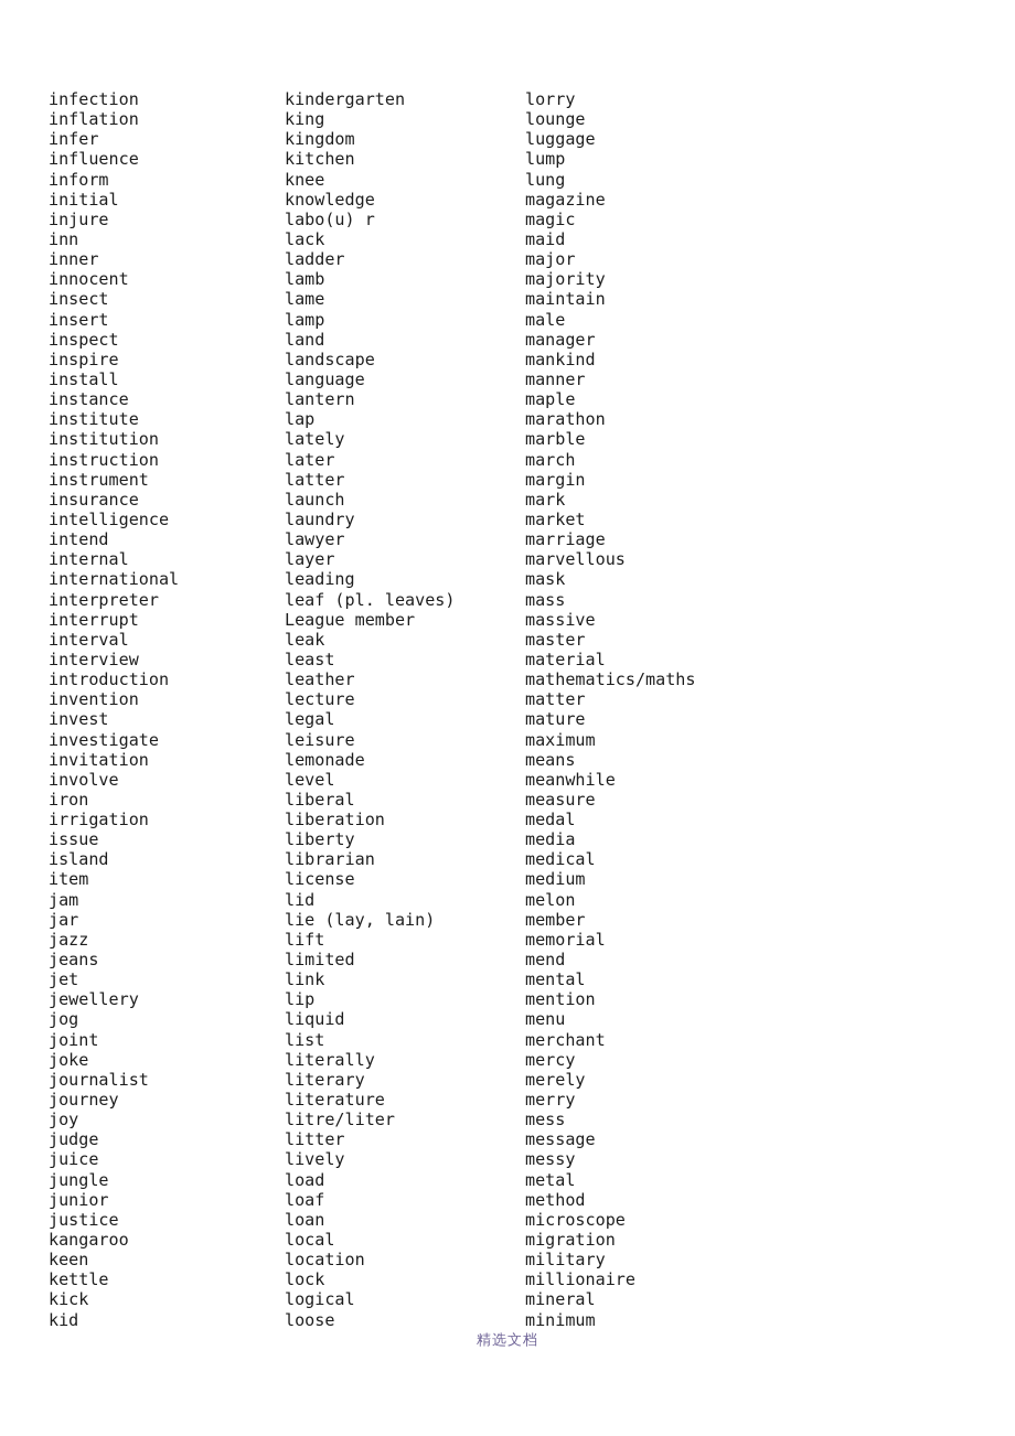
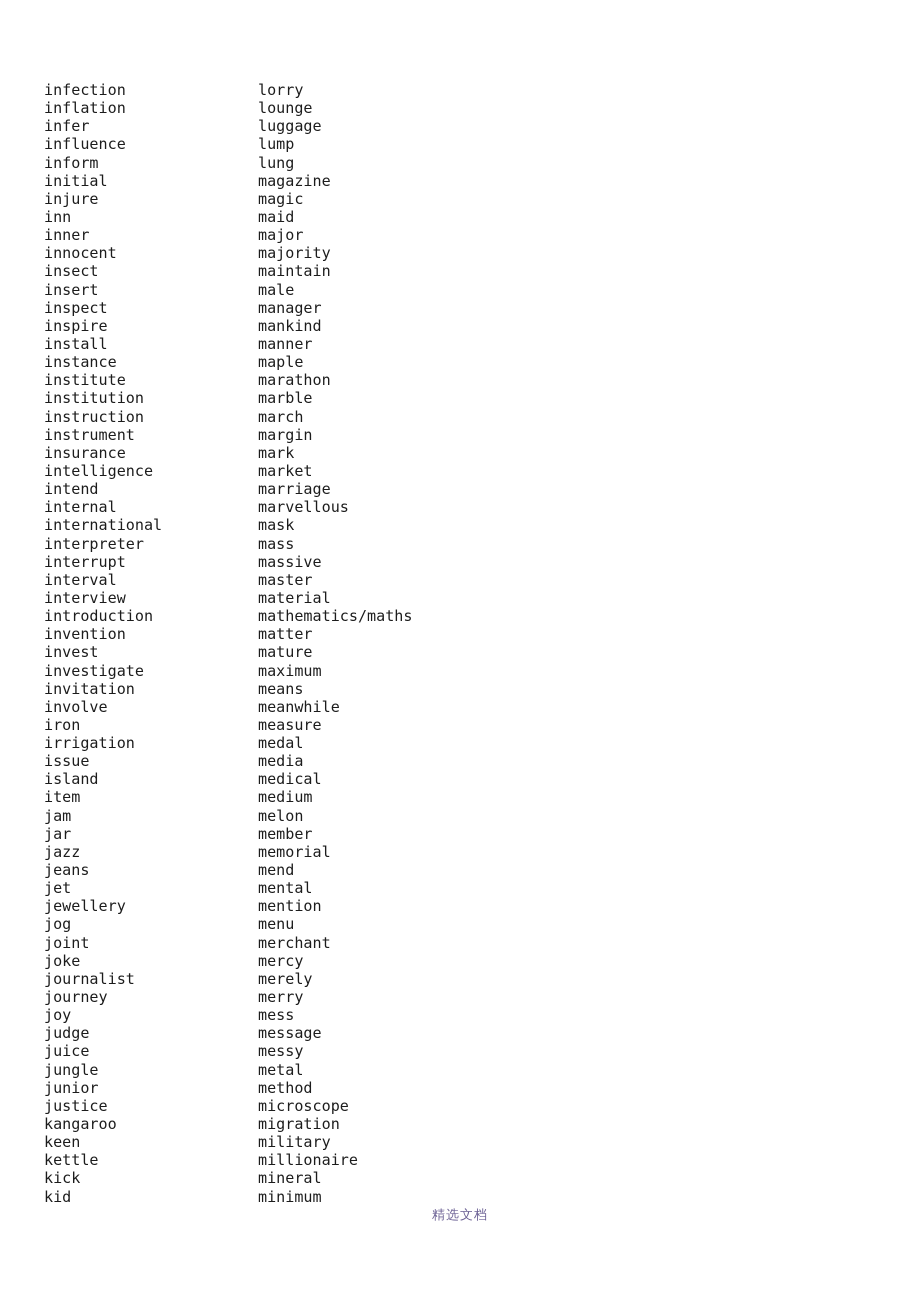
  infection
  inflation
  infer
  influence
  inform
  initial
  injure
  inn
  inner
  innocent
  insect
  insert
  inspect
  inspire
  install
  instance
  institute
  institution
  instruction
  instrument
  insurance
  intelligence
  intend
  internal
  international
  interpreter
  interrupt
  interval
  interview
  introduction
  invention
  invest
  investigate
  invitation
  involve
  iron
  irrigation
  issue
  island
  item
  jam
  jar
  jazz
  jeans
  jet
  jewellery
  jog
  joint
  joke
  journalist
  journey
  joy
  judge
  juice
  jungle
  junior
  justice
  kangaroo
  keen
  kettle
  kick
  kid
- kindergarten
- king
- kingdom
- kitchen
- knee
- knowledge
- labo(u) r
- lack
- ladder
- lamb
- lame
- lamp
- land
- landscape
- language
- lantern
- lap
- lately
- later
- latter
- launch
- laundry
- lawyer
- layer
- leading
- leaf (pl. leaves)
- League member
- leak
- least
- leather
- lecture
- legal
- leisure
- lemonade
- level
- liberal
- liberation
- liberty
- librarian
- license
- lid
- lie (lay, lain)
- lift
- limited
- link
- lip
- liquid
- list
- literally
- literary
- literature
- litre/liter
- litter
- lively
- load
- loaf
- loan
- local
- location
- lock
- logical
- loose
  lorry
  lounge
  luggage
  lump
  lung
  magazine
  magic
  maid
  major
  majority
  maintain
  male
  manager
  mankind
  manner
  maple
  marathon
  marble
  march
  margin
  mark
  market
  marriage
  marvellous
  mask
  mass
  massive
  master
  material
  mathematics/maths
  matter
  mature
  maximum
  means
  meanwhile
  measure
  medal
  media
  medical
  medium
  melon
  member
  memorial
  mend
  mental
  mention
  menu
  merchant
  mercy
  merely
  merry
  mess
  message
  messy
  metal
  method
  microscope
  migration
  military
  millionaire
  mineral
  minimum
  精选文档
